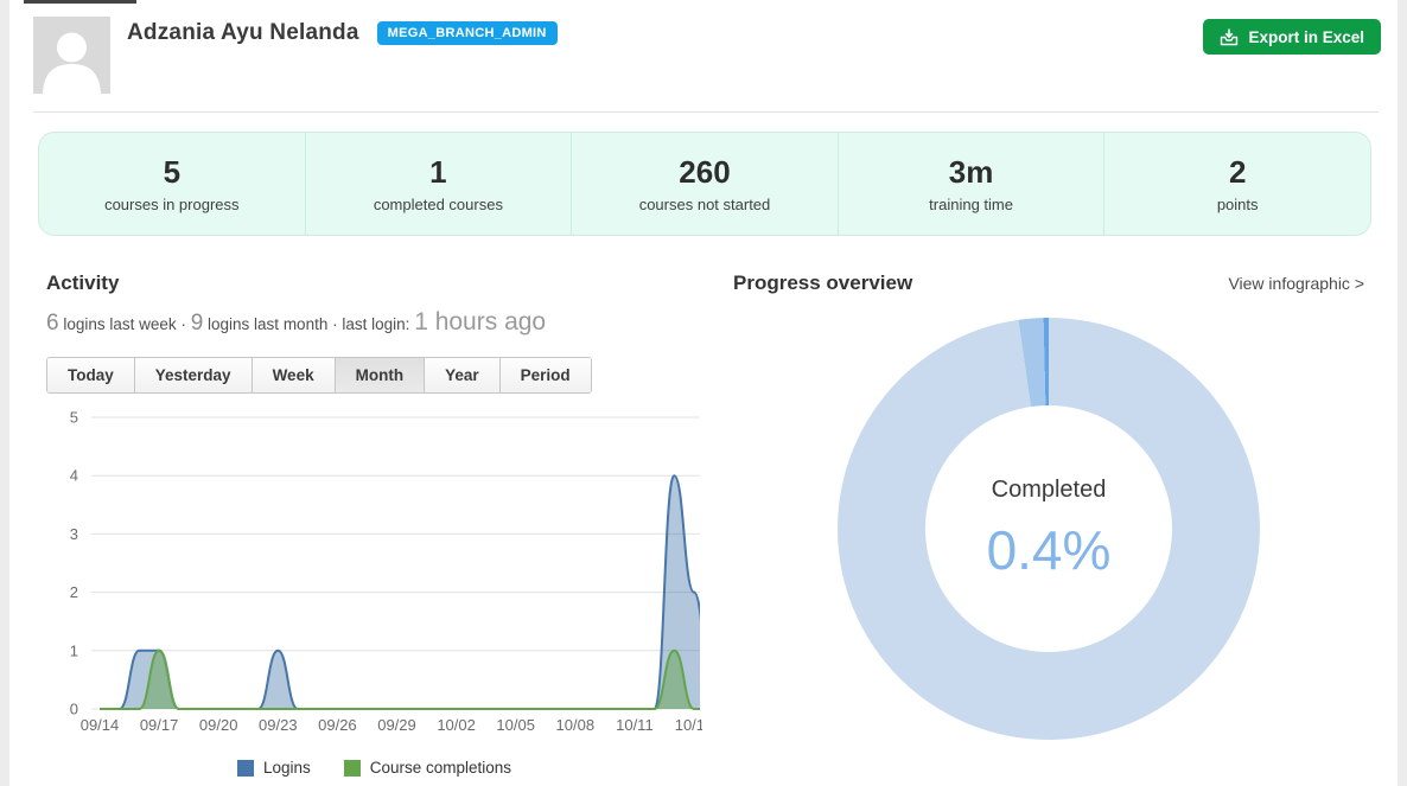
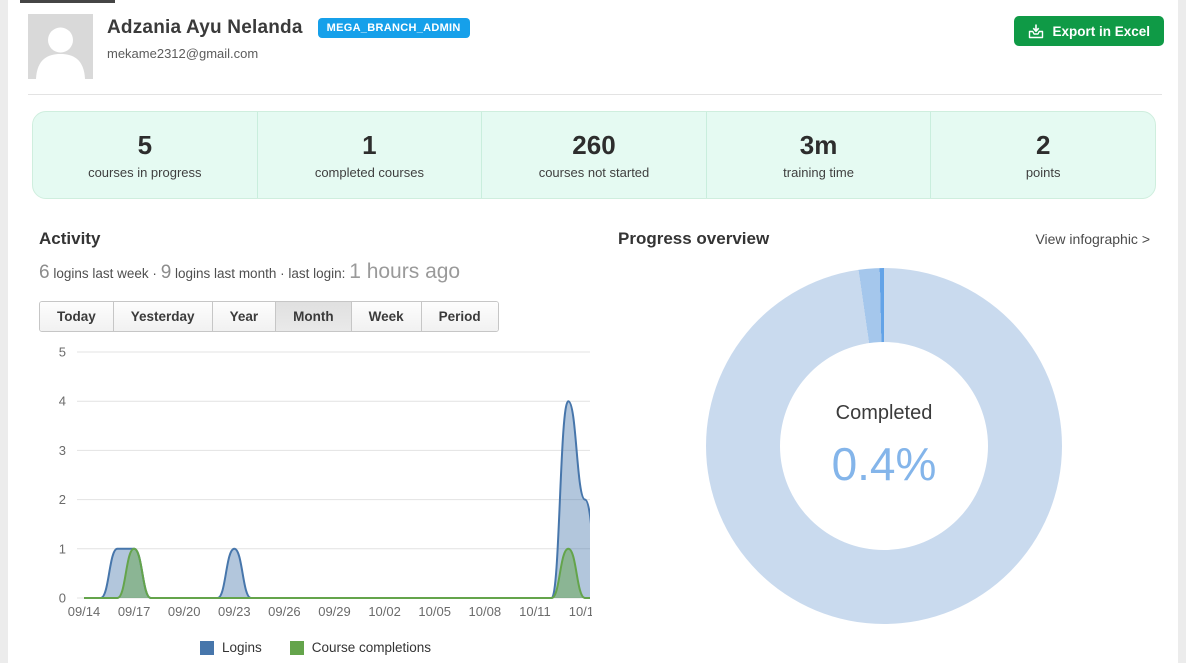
  Adzania Ayu Nelanda
  MEGA_BRANCH_ADMIN
+ mekame2312@gmail.com
  Export in Excel
  5
  courses in progress
  1
  completed courses
  260
  courses not started
  3m
  training time
  2
  points
  Activity
  6 logins last week · 9 logins last month · last login: 1 hours ago
  Today
  Yesterday
- Week
+ Year
  Month
- Year
+ Week
  Period
  0
  1
  2
  3
  4
  5
  09/14
  09/17
  09/20
  09/23
  09/26
  09/29
  10/02
  10/05
  10/08
  10/11
  10/1
  Logins
  Course completions
  Progress overview
  View infographic >
  Completed
  0.4%
